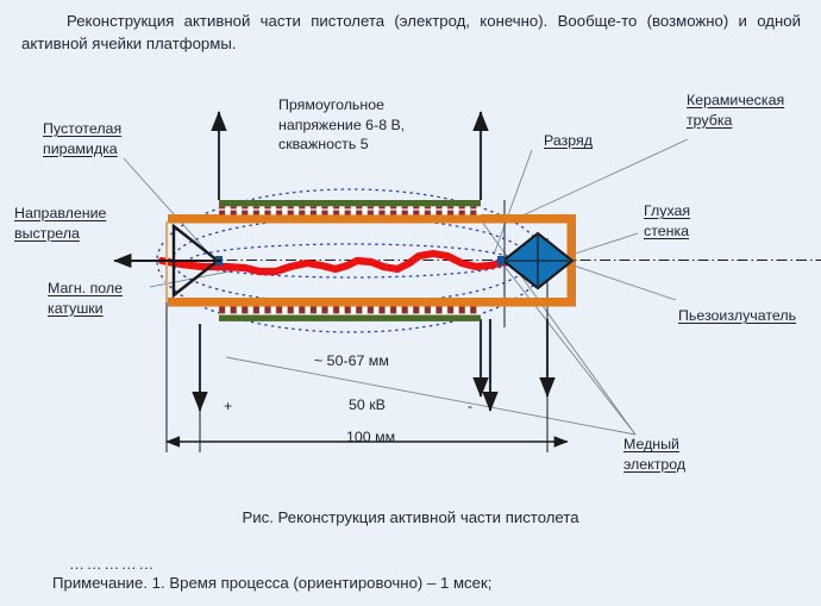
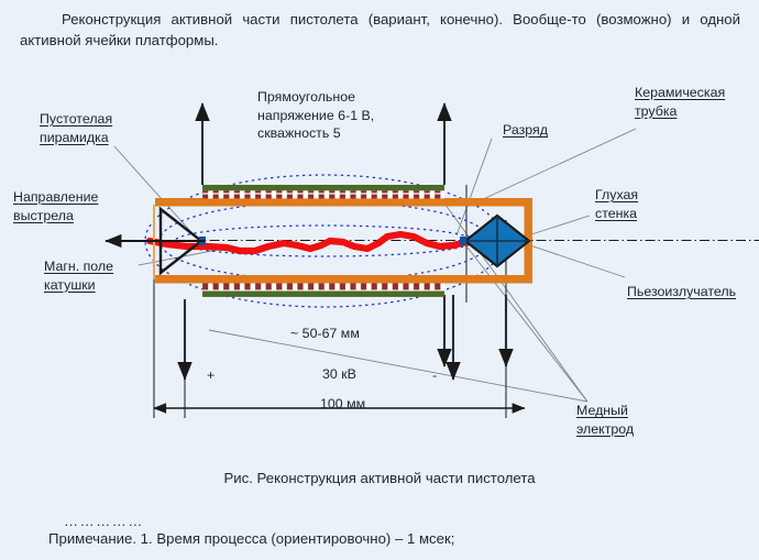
- Реконструкция активной части пистолета (электрод, конечно). Вообще-то (возможно) и одной активной ячейки платформы.
+ Реконструкция активной части пистолета (вариант, конечно). Вообще-то (возможно) и одной активной ячейки платформы.
  Пустотелая
  пирамидка
  Направление
  выстрела
  Магн. поле
  катушки
  Прямоугольное
- напряжение 6-8 В,
+ напряжение 6-1 В,
  скважность 5
  Разряд
  Керамическая
  трубка
  Глухая
  стенка
  Пьезоизлучатель
  Медный
  электрод
  ~ 50-67 мм
- 50 кВ
+ 30 кВ
  100 мм
  +
  -
  Рис. Реконструкция активной части пистолета
  ……………
  Примечание. 1. Время процесса (ориентировочно) – 1 мсек;
